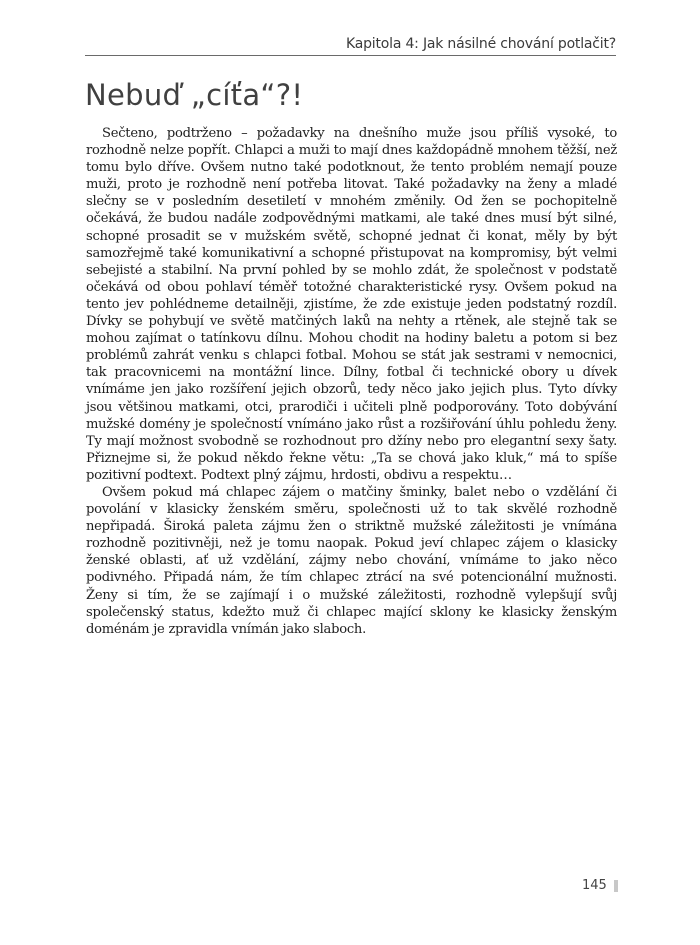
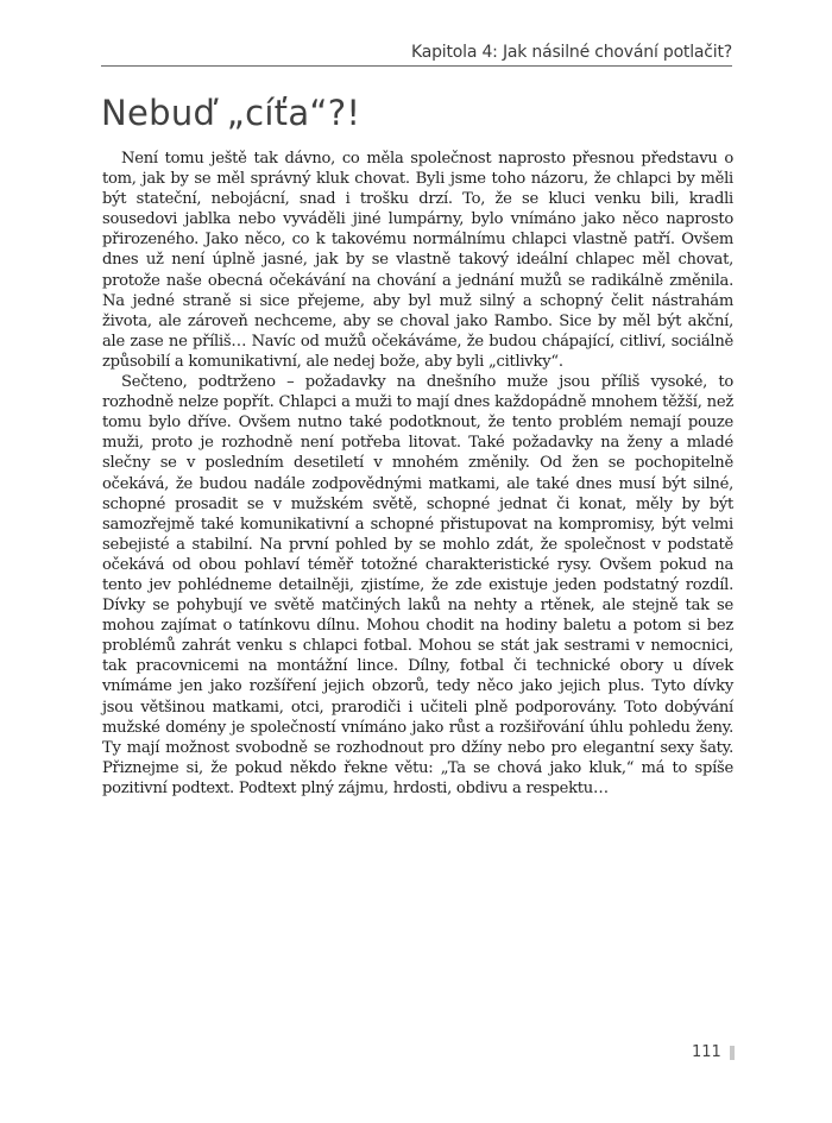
  Kapitola 4: Jak násilné chování potlačit?
  Nebuď „cíťa“?!
+ Není tomu ještě tak dávno, co měla společnost naprosto přesnou představu o tom, jak by se měl správný kluk chovat. Byli jsme toho názoru, že chlapci by měli být stateční, nebojácní, snad i trošku drzí. To, že se kluci venku bili, kradli sousedovi jablka nebo vyváděli jiné lumpárny, bylo vnímáno jako něco naprosto přirozeného. Jako něco, co k takovému normálnímu chlapci vlastně patří. Ovšem dnes už není úplně jasné, jak by se vlastně takový ideální chlapec měl chovat, protože naše obecná očekávání na chování a jednání mužů se radikálně změnila. Na jedné straně si sice přejeme, aby byl muž silný a schopný čelit nástrahám života, ale zároveň nechceme, aby se choval jako Rambo. Sice by měl být akční, ale zase ne příliš… Navíc od mužů očekáváme, že budou chápající, citliví, sociálně způsobilí a komunikativní, ale nedej bože, aby byli „citlivky“.
  Sečteno, podtrženo – požadavky na dnešního muže jsou příliš vysoké, to rozhodně nelze popřít. Chlapci a muži to mají dnes každopádně mnohem těžší, než tomu bylo dříve. Ovšem nutno také podotknout, že tento problém nemají pouze muži, proto je rozhodně není potřeba litovat. Také požadavky na ženy a mladé slečny se v posledním desetiletí v mnohém změnily. Od žen se pochopitelně očekává, že budou nadále zodpovědnými matkami, ale také dnes musí být silné, schopné prosadit se v mužském světě, schopné jednat či konat, měly by být samozřejmě také komunikativní a schopné přistupovat na kompromisy, být velmi sebejisté a stabilní. Na první pohled by se mohlo zdát, že společnost v podstatě očekává od obou pohlaví téměř totožné charakteristické rysy. Ovšem pokud na tento jev pohlédneme detailněji, zjistíme, že zde existuje jeden podstatný rozdíl. Dívky se pohybují ve světě matčiných laků na nehty a rtěnek, ale stejně tak se mohou zajímat o tatínkovu dílnu. Mohou chodit na hodiny baletu a potom si bez problémů zahrát venku s chlapci fotbal. Mohou se stát jak sestrami v nemocnici, tak pracovnicemi na montážní lince. Dílny, fotbal či technické obory u dívek vnímáme jen jako rozšíření jejich obzorů, tedy něco jako jejich plus. Tyto dívky jsou většinou matkami, otci, prarodiči i učiteli plně podporovány. Toto dobývání mužské domény je společností vnímáno jako růst a rozšiřování úhlu pohledu ženy. Ty mají možnost svobodně se rozhodnout pro džíny nebo pro elegantní sexy šaty. Přiznejme si, že pokud někdo řekne větu: „Ta se chová jako kluk,“ má to spíše pozitivní podtext. Podtext plný zájmu, hrdosti, obdivu a respektu…
- Ovšem pokud má chlapec zájem o matčiny šminky, balet nebo o vzdělání či povolání v klasicky ženském směru, společnosti už to tak skvělé rozhodně nepřipadá. Široká paleta zájmu žen o striktně mužské záležitosti je vnímána rozhodně pozitivněji, než je tomu naopak. Pokud jeví chlapec zájem o klasicky ženské oblasti, ať už vzdělání, zájmy nebo chování, vnímáme to jako něco podivného. Připadá nám, že tím chlapec ztrácí na své potencionální mužnosti. Ženy si tím, že se zajímají i o mužské záležitosti, rozhodně vylepšují svůj společenský status, kdežto muž či chlapec mající sklony ke klasicky ženským doménám je zpravidla vnímán jako slaboch.
- 145
+ 111
